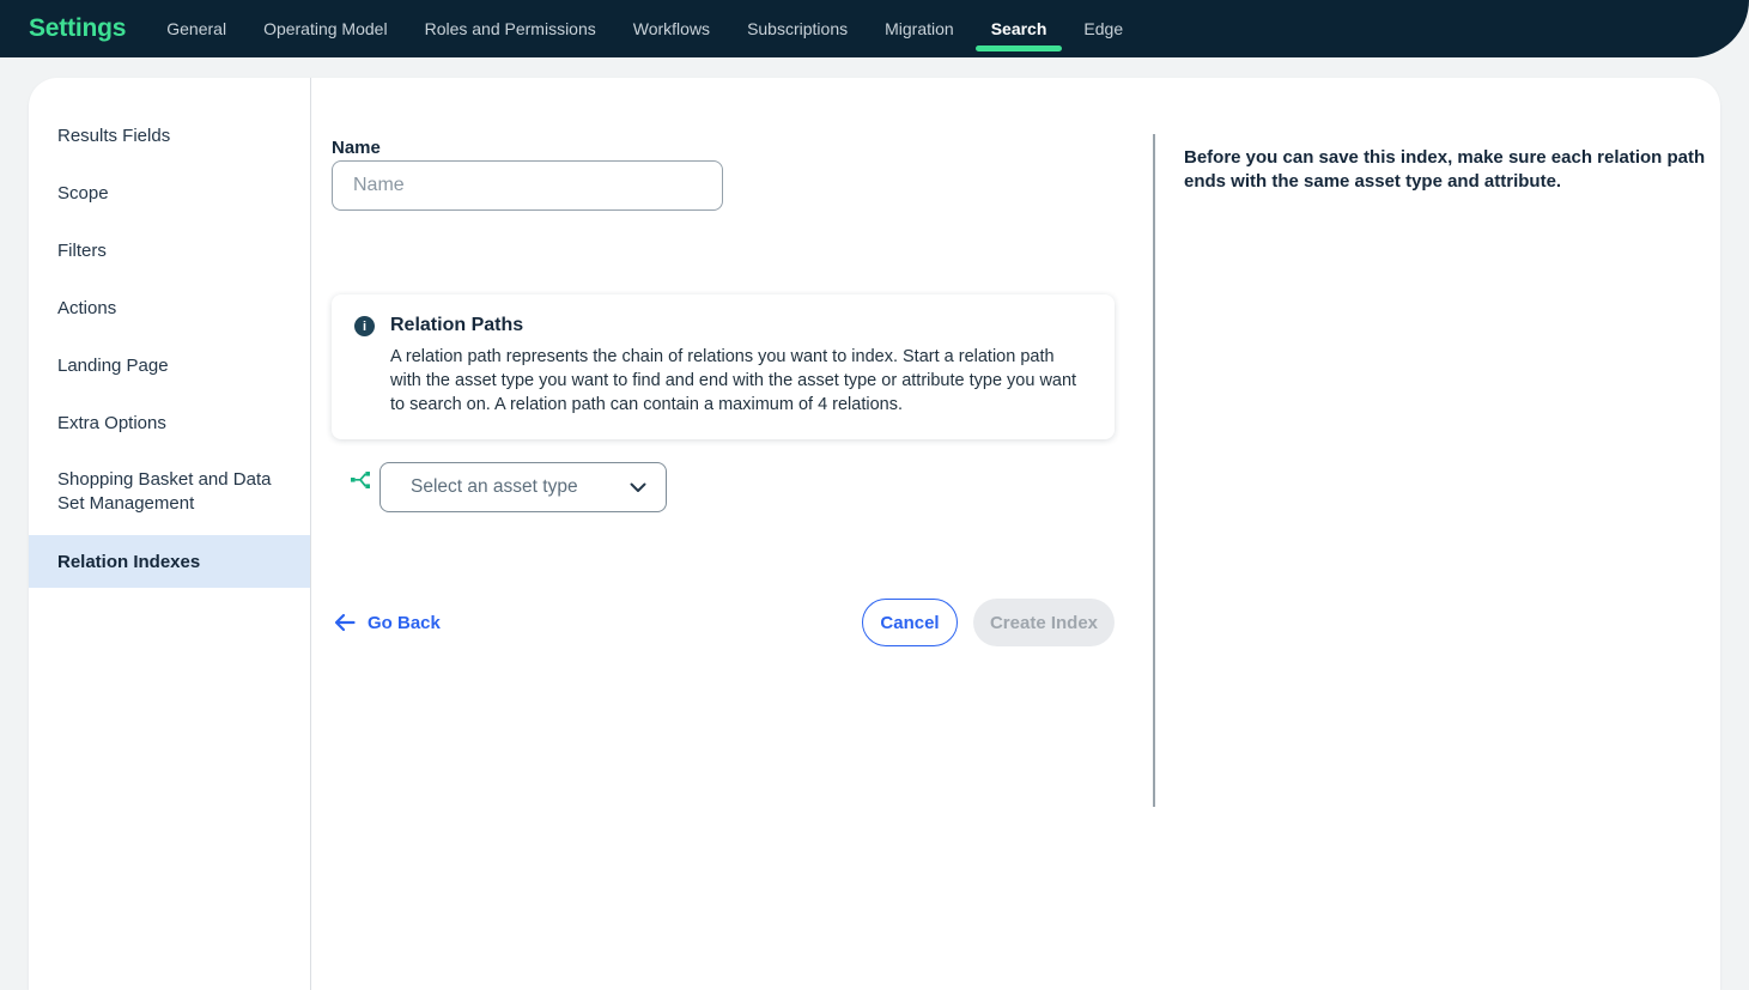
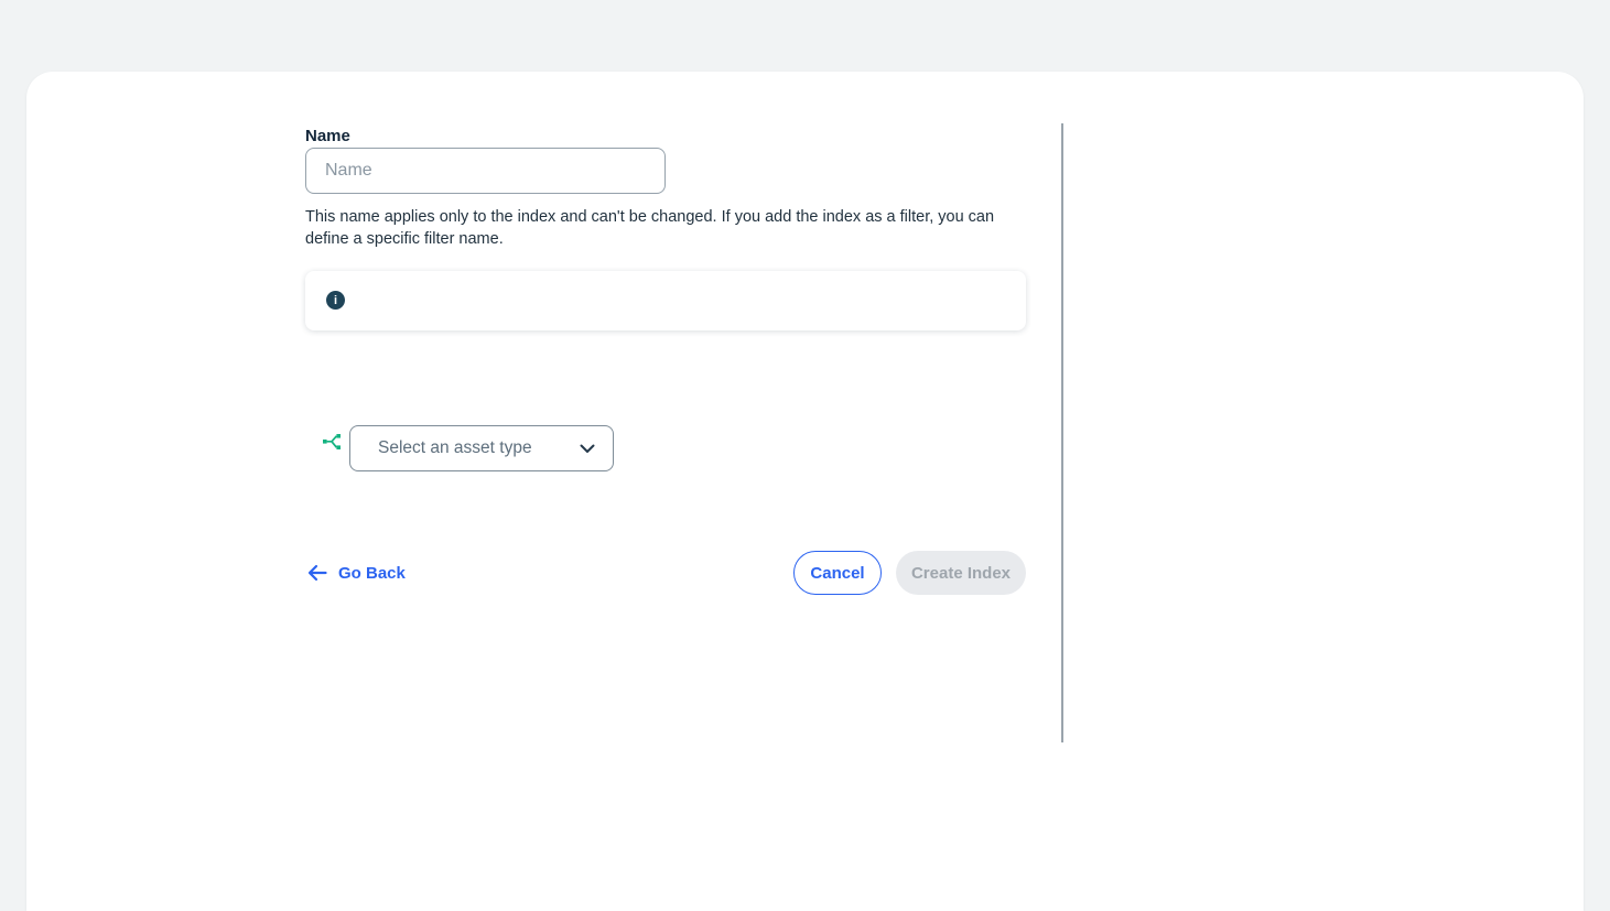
- Settings
- General
- Operating Model
- Roles and Permissions
- Workflows
- Subscriptions
- Migration
- Search
- Edge
- Results Fields
- Scope
- Filters
- Actions
- Landing Page
- Extra Options
- Shopping Basket and Data Set Management
- Relation Indexes
  Name
  Name
+ This name applies only to the index and can't be changed. If you add the index as a filter, you can define a specific filter name.
  i
- Relation Paths
- A relation path represents the chain of relations you want to index. Start a relation path with the asset type you want to find and end with the asset type or attribute type you want to search on. A relation path can contain a maximum of 4 relations.
  Select an asset type
  Go Back
  Cancel
  Create Index
- Before you can save this index, make sure each relation path ends with the same asset type and attribute.
